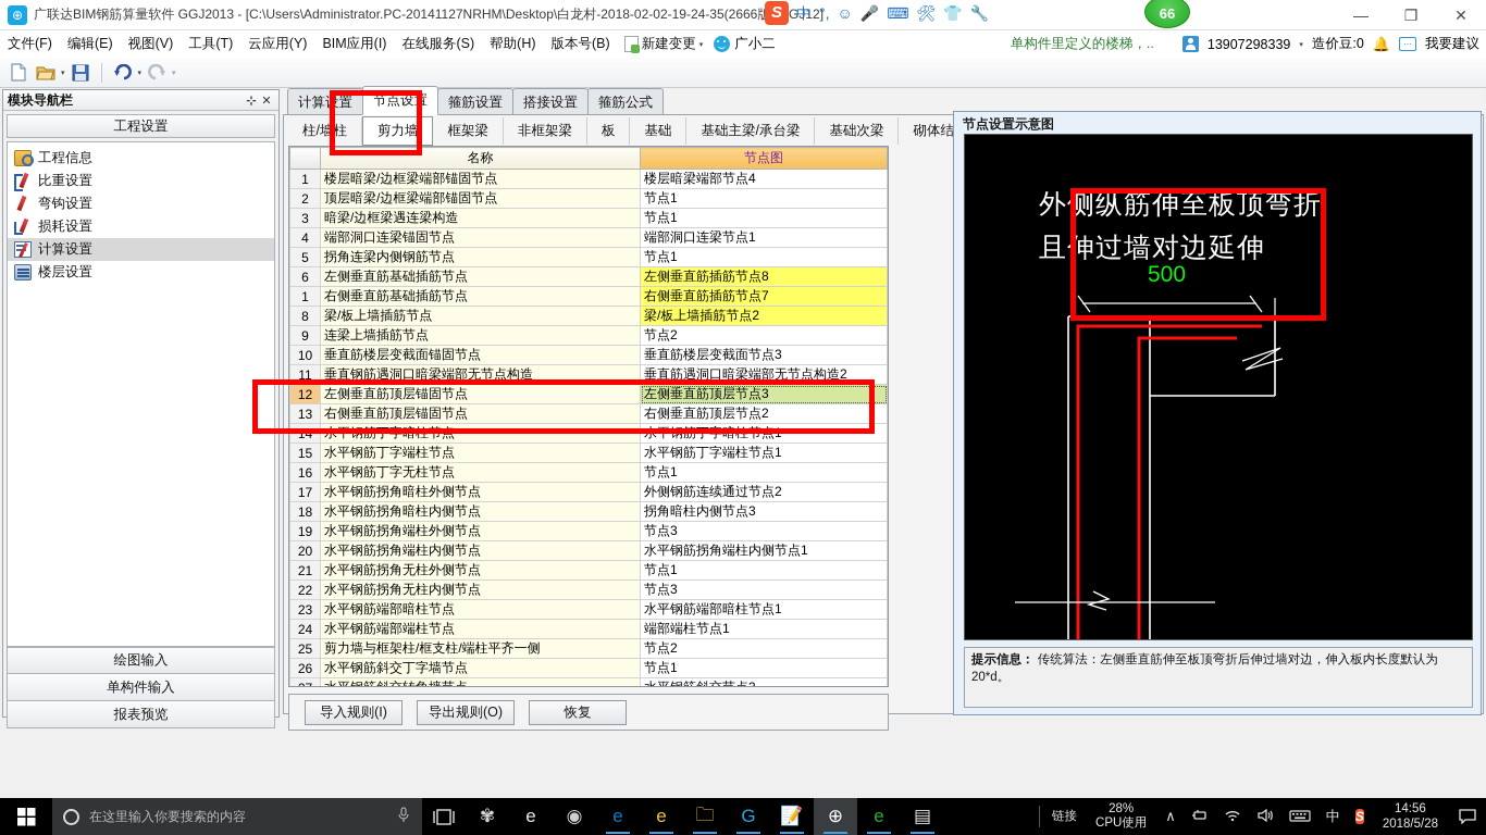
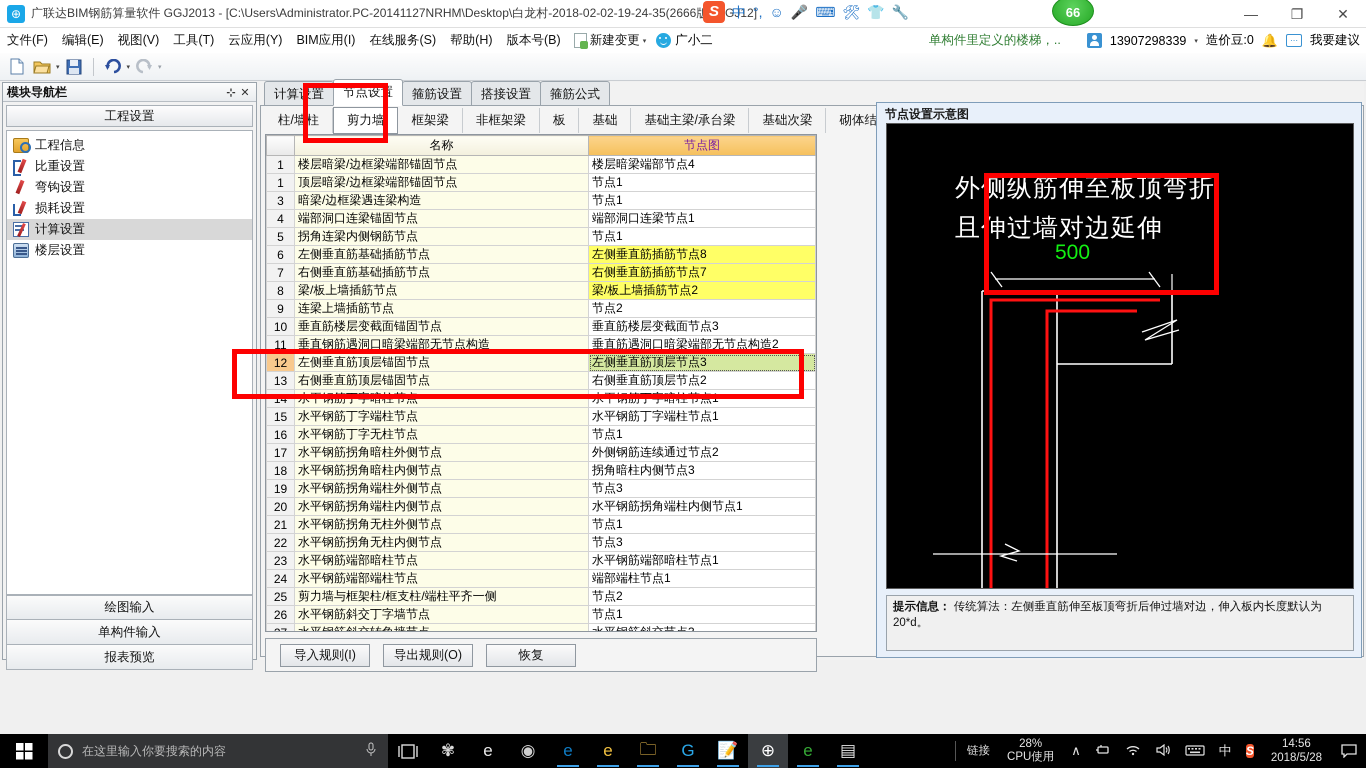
  ⊕
  广联达BIM钢筋算量软件 GGJ2013 - [C:\Users\Administrator.PC-20141127NRHM\Desktop\白龙村-2018-02-02-19-24-35(2666GJ12]
  S
  中
  °,
  ☺
  🎤
  ⌨
  🛠
  👕
  🔧
  66
  —
  ❐
  ✕
  文件(F)
  编辑(E)
  视图(V)
  工具(T)
  云应用(Y)
  BIM应用(I)
  在线服务(S)
  帮助(H)
  版本号(B)
  新建变更
  广小二
  单构件里定义的楼梯，..
  13907298339
  造价豆:0
  🔔
  ⋯
  我要建议
  模块导航栏
  ⊹
  ✕
  工程设置
  工程信息
  比重设置
  弯钩设置
  损耗设置
  计算设置
  楼层设置
  绘图输入
  单构件输入
  报表预览
  计算设置
  节点设置
  箍筋设置
  搭接设置
  箍筋公式
  柱/墙柱
  剪力墙
  框架梁
  非框架梁
  板
  基础
  基础主梁/承台梁
  基础次梁
  砌体结
  	名称	节点图
  1	楼层暗梁/边框梁端部锚固节点	楼层暗梁端部节点4
- 2	顶层暗梁/边框梁端部锚固节点	节点1
+ 1	顶层暗梁/边框梁端部锚固节点	节点1
  3	暗梁/边框梁遇连梁构造	节点1
  4	端部洞口连梁锚固节点	端部洞口连梁节点1
  5	拐角连梁内侧钢筋节点	节点1
  6	左侧垂直筋基础插筋节点	左侧垂直筋插筋节点8
- 1	右侧垂直筋基础插筋节点	右侧垂直筋插筋节点7
+ 7	右侧垂直筋基础插筋节点	右侧垂直筋插筋节点7
  8	梁/板上墙插筋节点	梁/板上墙插筋节点2
  9	连梁上墙插筋节点	节点2
  10	垂直筋楼层变截面锚固节点	垂直筋楼层变截面节点3
  11	垂直钢筋遇洞口暗梁端部无节点构造	垂直筋遇洞口暗梁端部无节点构造2
  12	左侧垂直筋顶层锚固节点	左侧垂直筋顶层节点3
  13	右侧垂直筋顶层锚固节点	右侧垂直筋顶层节点2
  14	水平钢筋丁字暗柱节点	水平钢筋丁字暗柱节点1
  15	水平钢筋丁字端柱节点	水平钢筋丁字端柱节点1
  16	水平钢筋丁字无柱节点	节点1
  17	水平钢筋拐角暗柱外侧节点	外侧钢筋连续通过节点2
  18	水平钢筋拐角暗柱内侧节点	拐角暗柱内侧节点3
  19	水平钢筋拐角端柱外侧节点	节点3
  20	水平钢筋拐角端柱内侧节点	水平钢筋拐角端柱内侧节点1
  21	水平钢筋拐角无柱外侧节点	节点1
  22	水平钢筋拐角无柱内侧节点	节点3
  23	水平钢筋端部暗柱节点	水平钢筋端部暗柱节点1
  24	水平钢筋端部端柱节点	端部端柱节点1
  25	剪力墙与框架柱/框支柱/端柱平齐一侧	节点2
  26	水平钢筋斜交丁字墙节点	节点1
  导入规则(I)
  导出规则(O)
  恢复
  节点设置示意图
  外侧纵筋伸至板顶弯折
  且伸过墙对边延伸
  500
  提示信息： 传统算法：左侧垂直筋伸至板顶弯折后伸过墙对边，伸入板内长度默认为20*d。
  在这里输入你要搜索的内容
  ✾
  e
  ◉
  e
  e
  🗀
  G
  📝
  ⊕
  e
  ▤
  链接
  28%
  CPU使用
  ∧
  中
  S
  14:56
  2018/5/28
